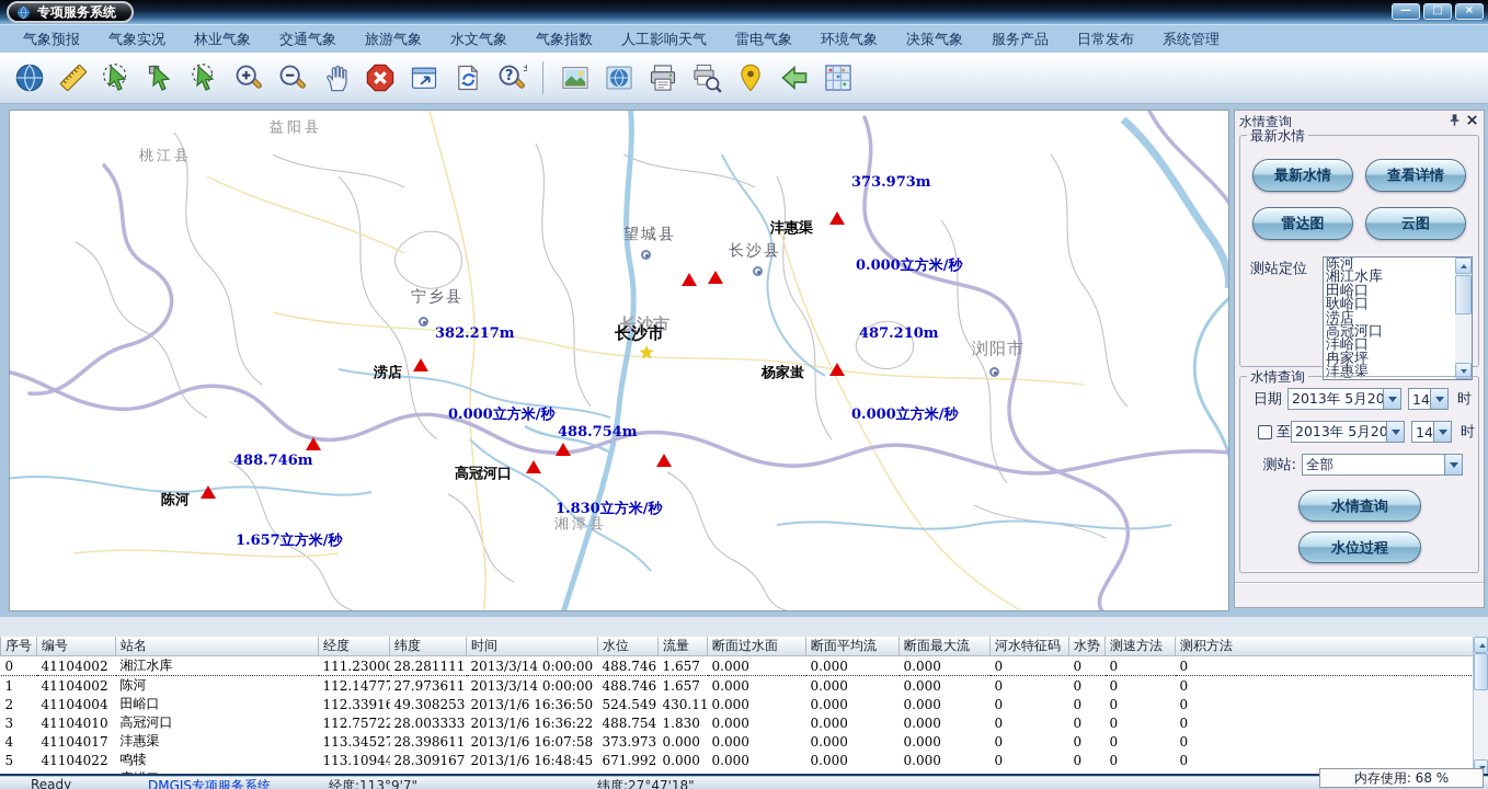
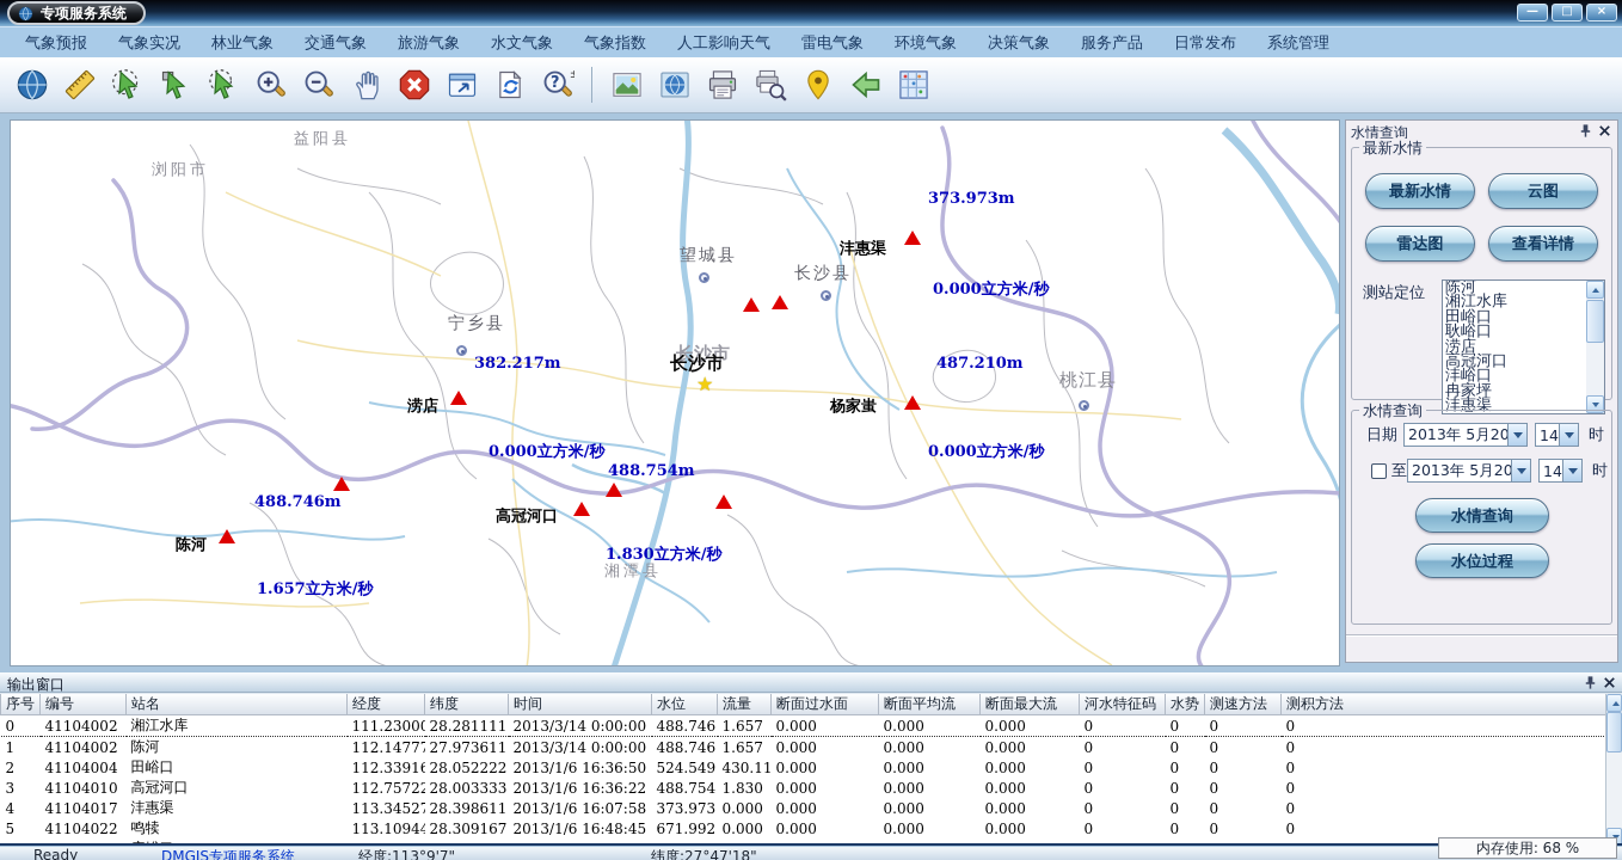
  专项服务系统
  —
  □
  ×
  气象预报
  气象实况
  林业气象
  交通气象
  旅游气象
  水文气象
  气象指数
  人工影响天气
  雷电气象
  环境气象
  决策气象
  服务产品
  日常发布
  系统管理
  益阳县
- 桃江县
+ 浏阳市
  宁乡县
  望城县
  长沙县
  长沙市
  长沙市
- 浏阳市
+ 桃江县
  湘潭县
  涝店
  沣惠渠
  杨家蚩
  陈河
  高冠河口
  373.973m
  0.000立方米/秒
  382.217m
  487.210m
  0.000立方米/秒
  0.000立方米/秒
  488.754m
  488.746m
  1.830立方米/秒
  1.657立方米/秒
  ★
  水情查询
  最新水情
  最新水情
- 查看详情
+ 云图
  雷达图
- 云图
+ 查看详情
  测站定位
  陈河
  湘江水库
  田峪口
  耿峪口
  涝店
  高冠河口
  沣峪口
  冉家坪
  沣惠渠
  水情查询
  日期
  2013年 5月20
  14
  时
  至
  2013年 5月20
  14
  时
- 测站:
- 全部
  水情查询
  水位过程
+ 输出窗口
  序号	编号	站名	经度	纬度	时间	水位	流量	断面过水面	断面平均流	断面最大流	河水特征码	水势	测速方法	测积方法
  0	41104002	湘江水库	111.2300	28.281111	2013/3/14 0:00:00	488.746	1.657	0.000	0.000	0.000	0	0	0	0
  1	41104002	陈河	112.1477	27.973611	2013/3/14 0:00:00	488.746	1.657	0.000	0.000	0.000	0	0	0	0
- 2	41104004	田峪口	112.3391	49.308253	2013/1/6 16:36:50	524.549	430.11	0.000	0.000	0.000	0	0	0	0
+ 2	41104004	田峪口	112.3391	28.052222	2013/1/6 16:36:50	524.549	430.11	0.000	0.000	0.000	0	0	0	0
  3	41104010	高冠河口	112.7572	28.003333	2013/1/6 16:36:22	488.754	1.830	0.000	0.000	0.000	0	0	0	0
  4	41104017	沣惠渠	113.3452	28.398611	2013/1/6 16:07:58	373.973	0.000	0.000	0.000	0.000	0	0	0	0
  5	41104022	鸣犊	113.1094	28.309167	2013/1/6 16:48:45	671.992	0.000	0.000	0.000	0.000	0	0	0	0
  Ready
  DMGIS专项服务系统
  经度:113°9'7"
  纬度:27°47'18"
  内存使用: 68 %
